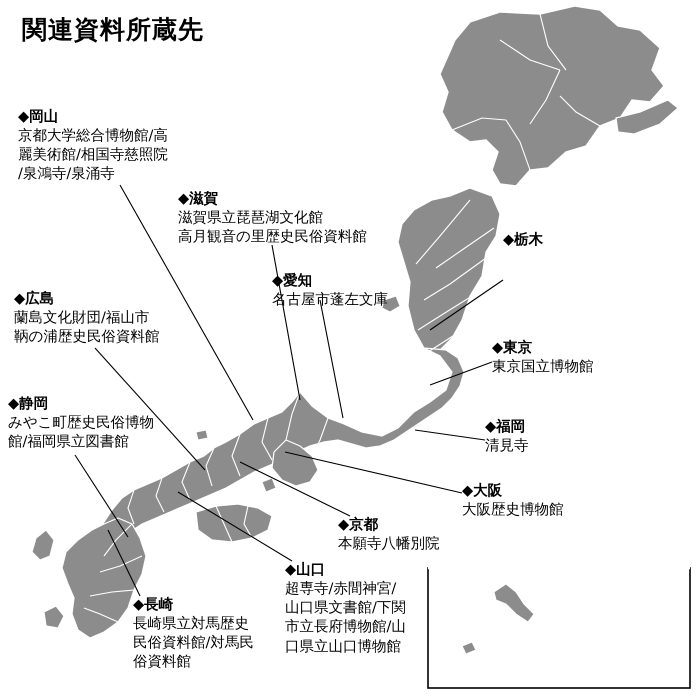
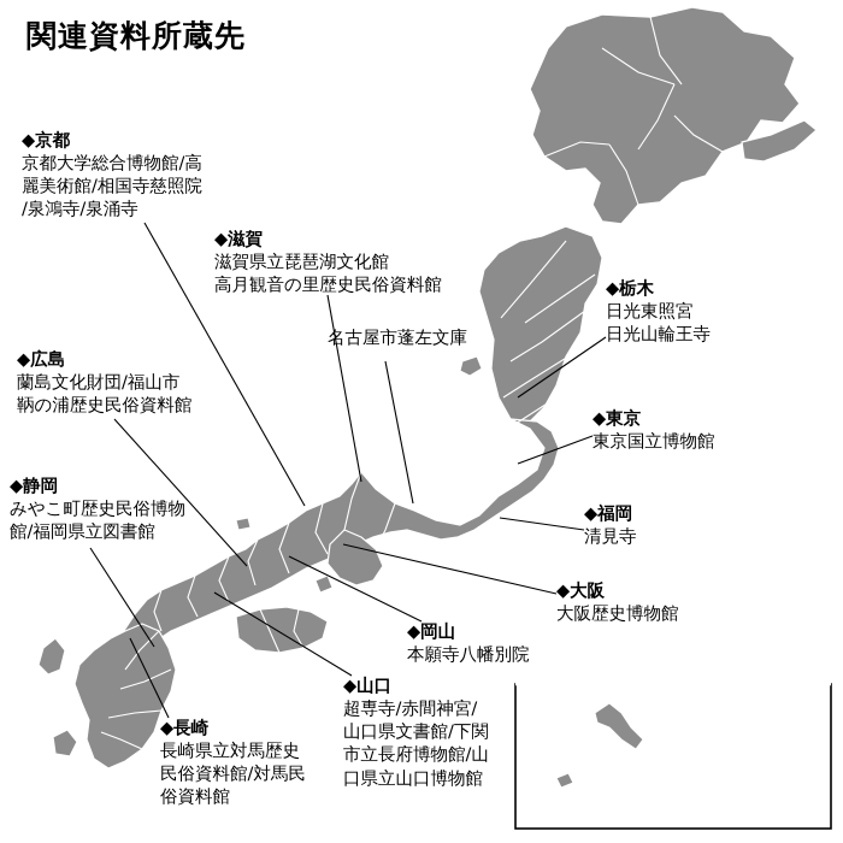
  関連資料所蔵先
- ◆岡山
+ ◆京都
  京都大学総合博物館/高
  麗美術館/相国寺慈照院
  /泉鴻寺/泉涌寺
  ◆滋賀
  滋賀県立琵琶湖文化館
  高月観音の里歴史民俗資料館
- ◆愛知
  名古屋市蓬左文庫
  ◆栃木
+ 日光東照宮
+ 日光山輪王寺
  ◆東京
  東京国立博物館
  ◆広島
  蘭島文化財団/福山市
  鞆の浦歴史民俗資料館
  ◆福岡
  清見寺
  ◆静岡
  みやこ町歴史民俗博物
  館/福岡県立図書館
  ◆大阪
  大阪歴史博物館
- ◆京都
+ ◆岡山
  本願寺八幡別院
  ◆山口
  超専寺/赤間神宮/
  山口県文書館/下関
  市立長府博物館/山
  口県立山口博物館
  ◆長崎
  長崎県立対馬歴史
  民俗資料館/対馬民
  俗資料館
